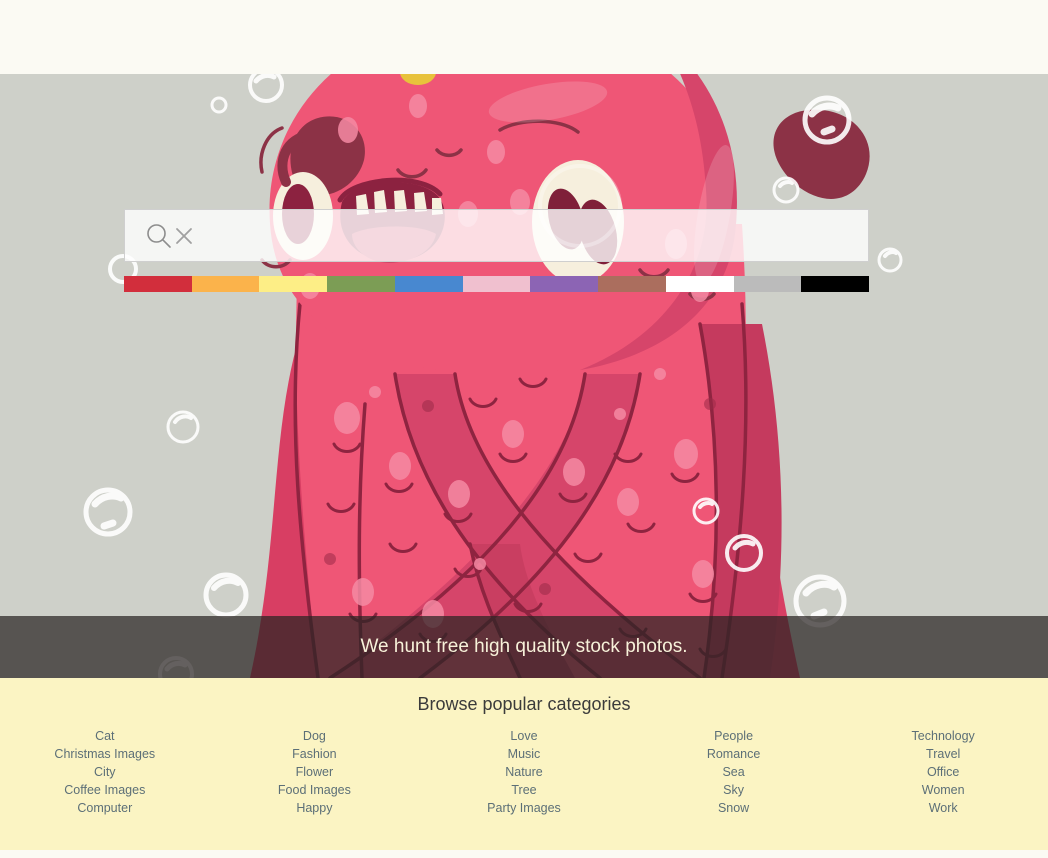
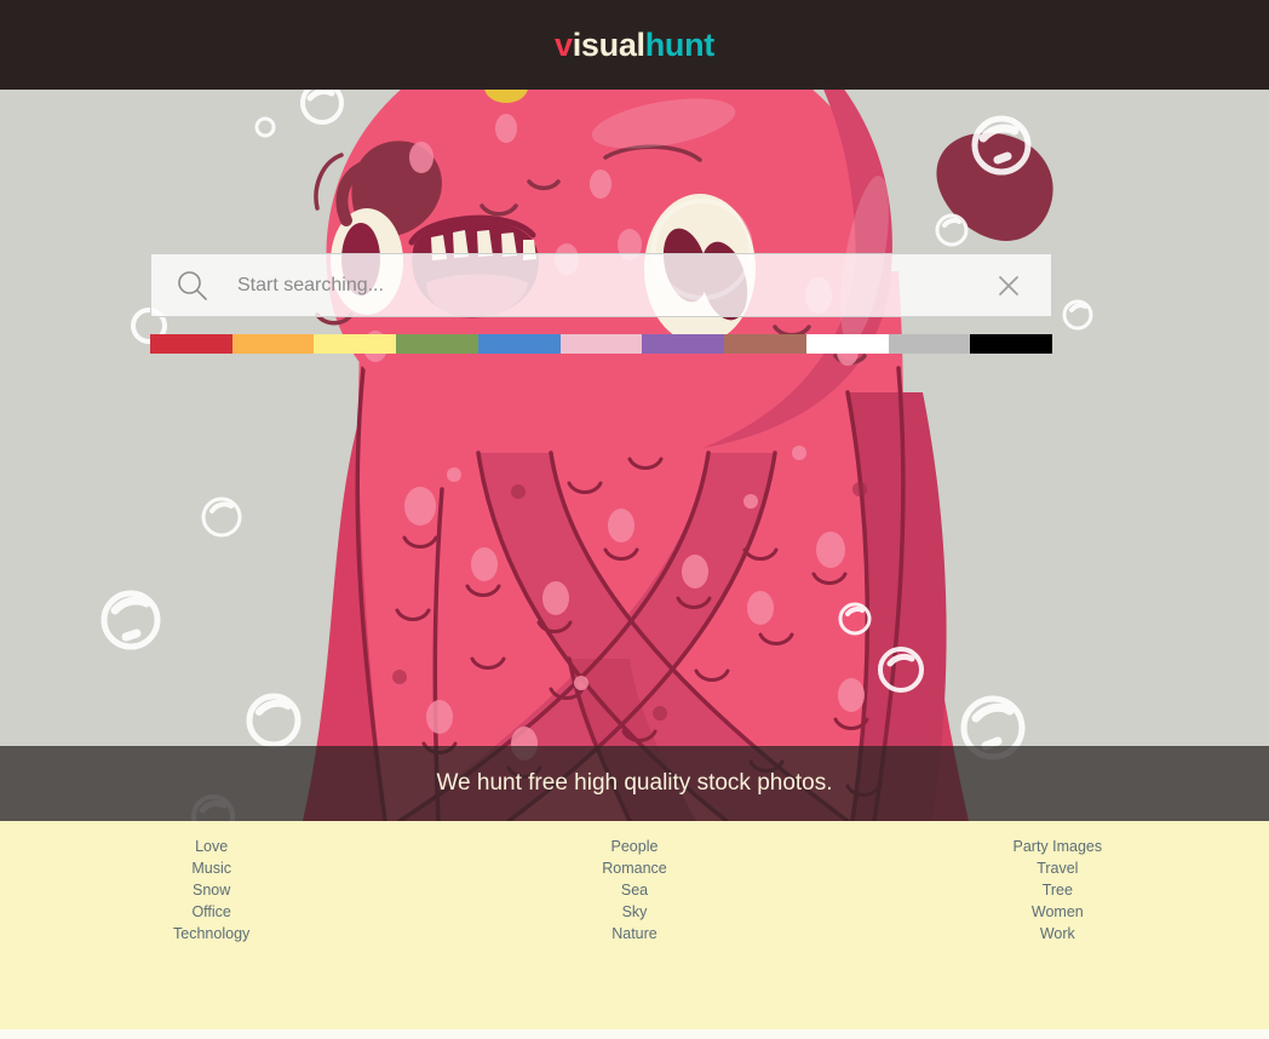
+ visualhunt
+ Start searching...
  We hunt free high quality stock photos.
- Browse popular categories
- Cat
- Christmas Images
- City
- Coffee Images
- Computer
- Dog
- Fashion
- Flower
- Food Images
- Happy
  Love
  Music
- Nature
+ Snow
- Tree
+ Office
- Party Images
+ Technology
  People
  Romance
  Sea
  Sky
- Snow
+ Nature
- Technology
+ Party Images
  Travel
- Office
+ Tree
  Women
  Work
